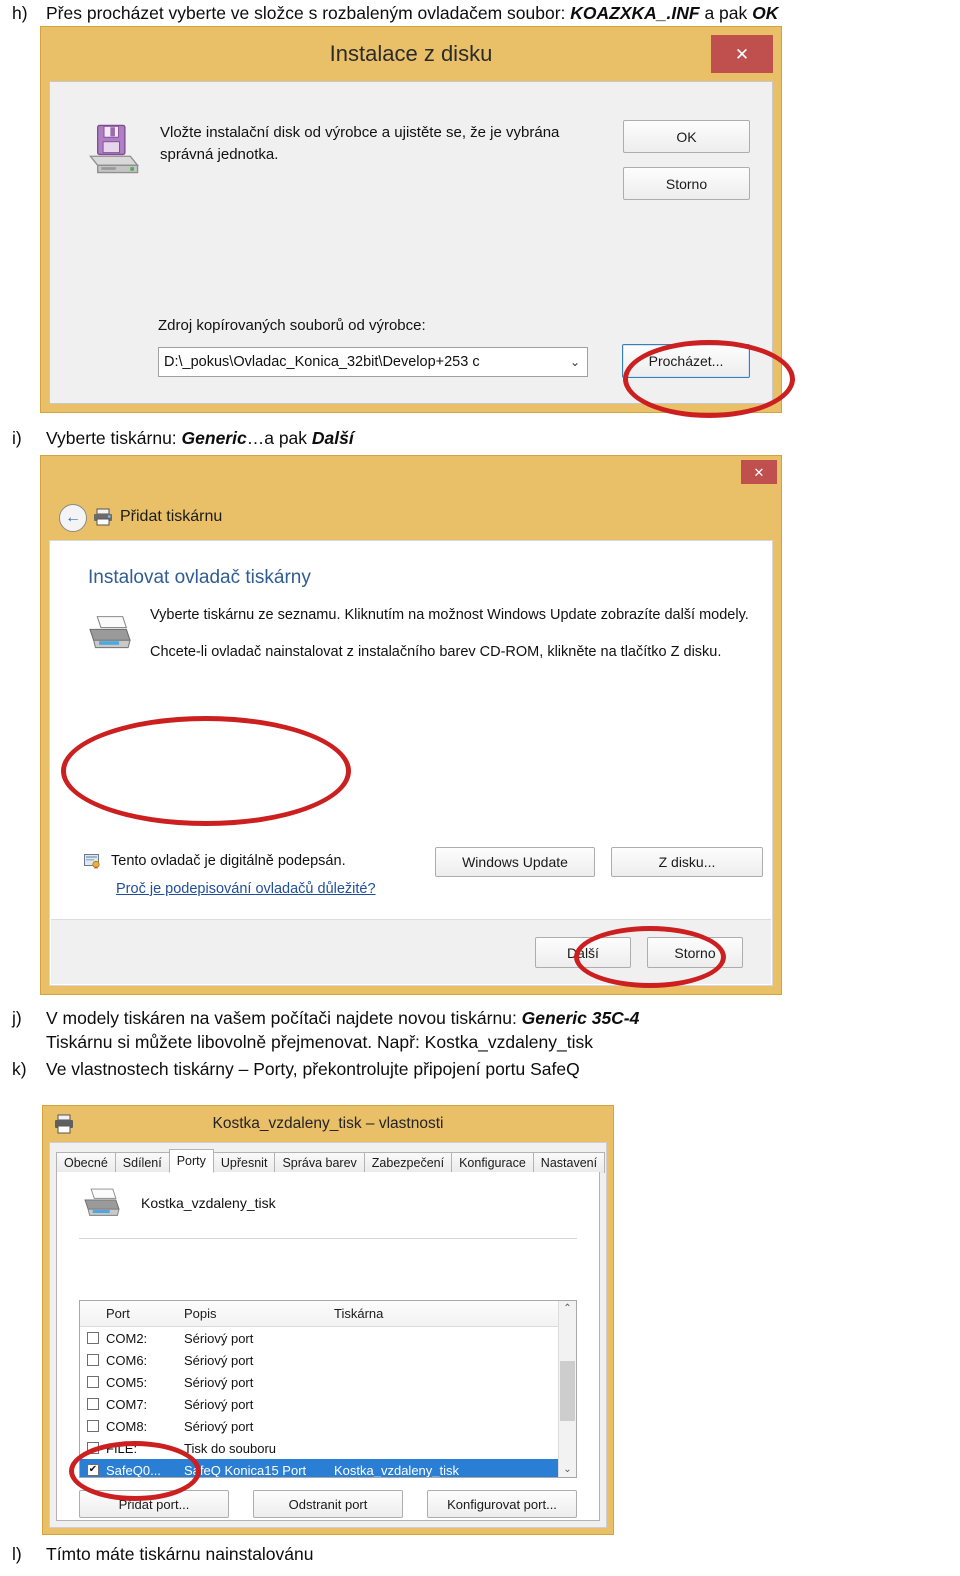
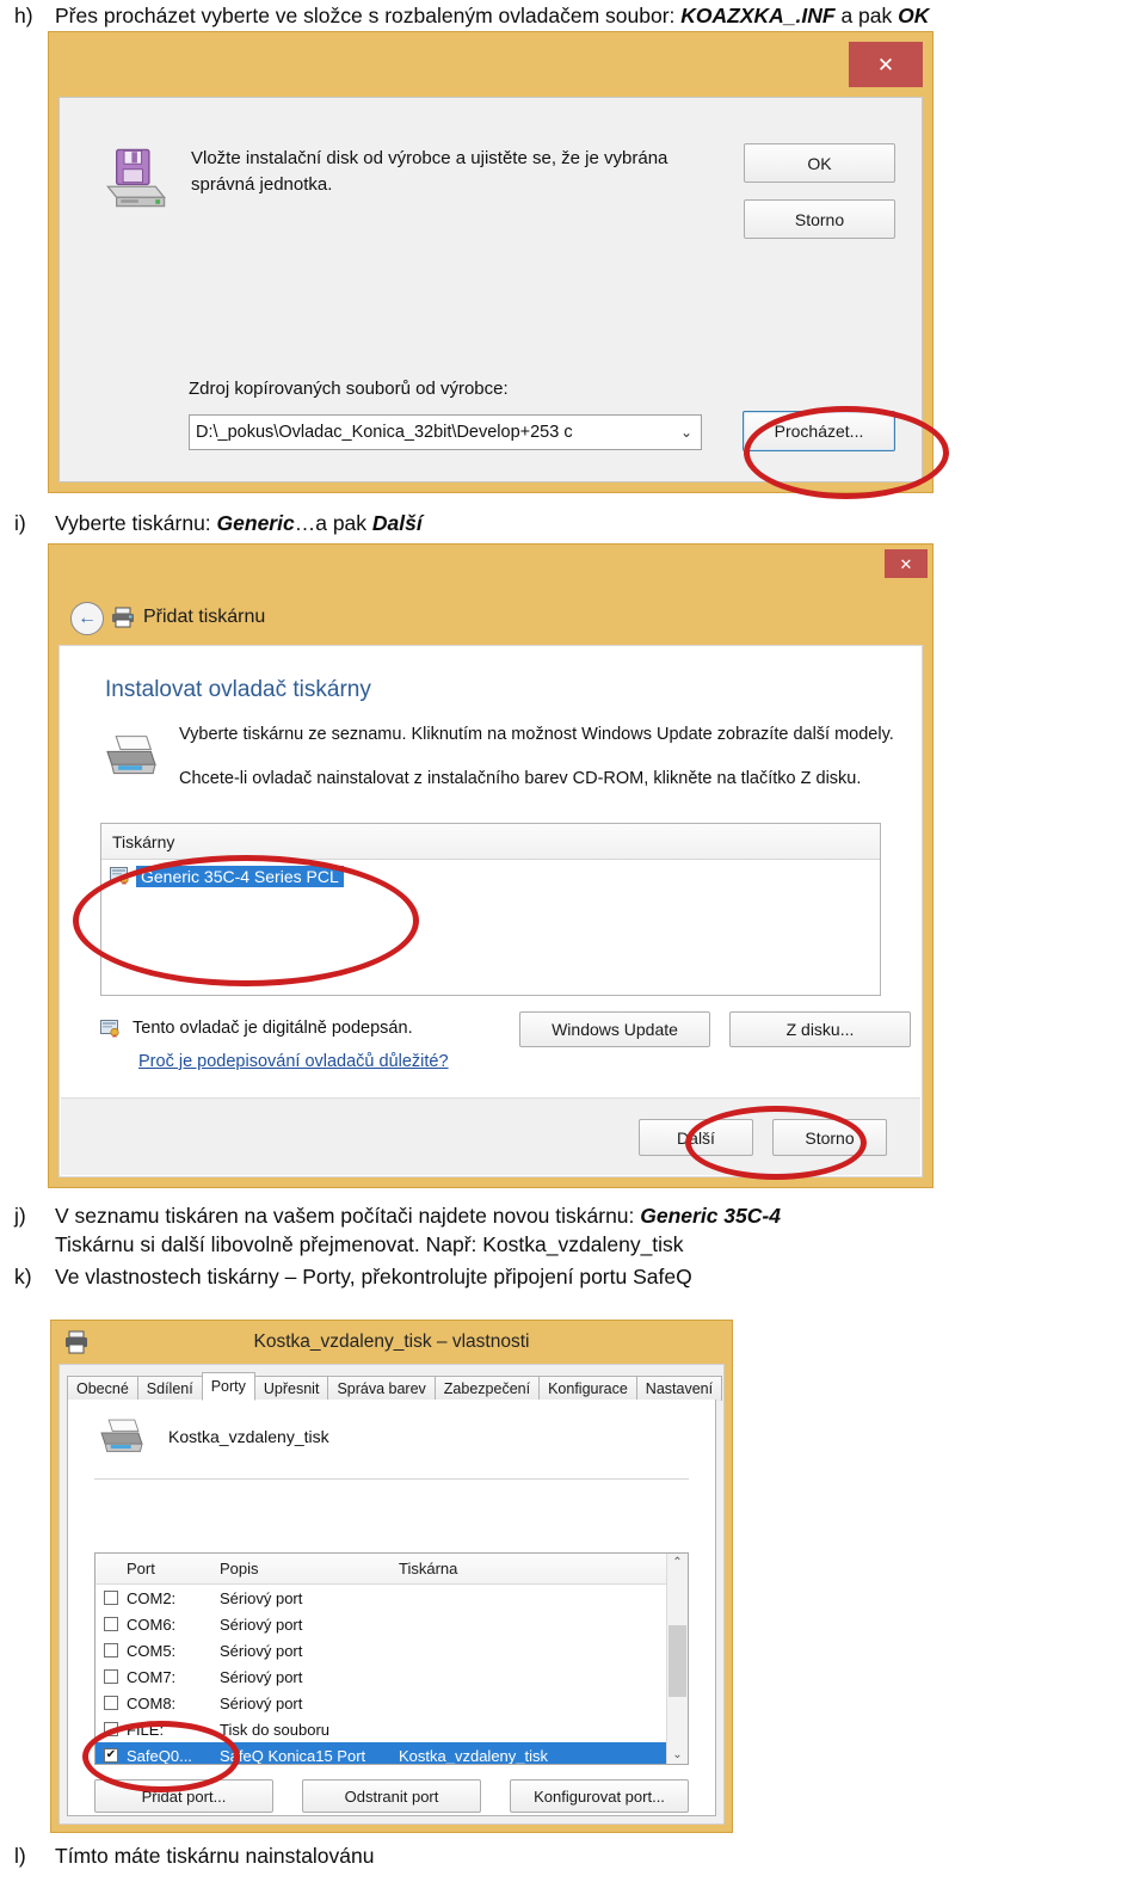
  h)
  Přes procházet vyberte ve složce s rozbaleným ovladačem soubor: KOAZXKA_.INF a pak OK
- Instalace z disku
  ✕
  Vložte instalační disk od výrobce a ujistěte se, že je vybrána správná jednotka.
  OK
  Storno
  Zdroj kopírovaných souborů od výrobce:
  D:\_pokus\Ovladac_Konica_32bit\Develop+253 c
  ⌄
  Procházet...
  i)
  Vyberte tiskárnu: Generic…a pak Další
  ✕
  ←
  Přidat tiskárnu
  Instalovat ovladač tiskárny
  Vyberte tiskárnu ze seznamu. Kliknutím na možnost Windows Update zobrazíte další modely.
  Chcete-li ovladač nainstalovat z instalačního barev CD-ROM, klikněte na tlačítko Z disku.
+ Tiskárny
+ Generic 35C-4 Series PCL
  Tento ovladač je digitálně podepsán.
  Proč je podepisování ovladačů důležité?
  Windows Update
  Z disku...
  Další
  Storno
  j)
- V modely tiskáren na vašem počítači najdete novou tiskárnu: Generic 35C-4
+ V seznamu tiskáren na vašem počítači najdete novou tiskárnu: Generic 35C-4
- Tiskárnu si můžete libovolně přejmenovat. Např: Kostka_vzdaleny_tisk
+ Tiskárnu si další libovolně přejmenovat. Např: Kostka_vzdaleny_tisk
  k)
  Ve vlastnostech tiskárny – Porty, překontrolujte připojení portu SafeQ
  Kostka_vzdaleny_tisk – vlastnosti
  Obecné
  Sdílení
  Porty
  Upřesnit
  Správa barev
  Zabezpečení
  Konfigurace
  Nastavení
  Kostka_vzdaleny_tisk
  Port
  Popis
  Tiskárna
  COM2:
  Sériový port
  COM6:
  Sériový port
  COM5:
  Sériový port
  COM7:
  Sériový port
  COM8:
  Sériový port
  FILE:
  Tisk do souboru
  ✔
  SafeQ0...
  SafeQ Konica15 Port
  Kostka_vzdaleny_tisk
  ⌃
  ⌄
  Přidat port...
  Odstranit port
  Konfigurovat port...
  l)
  Tímto máte tiskárnu nainstalovánu
